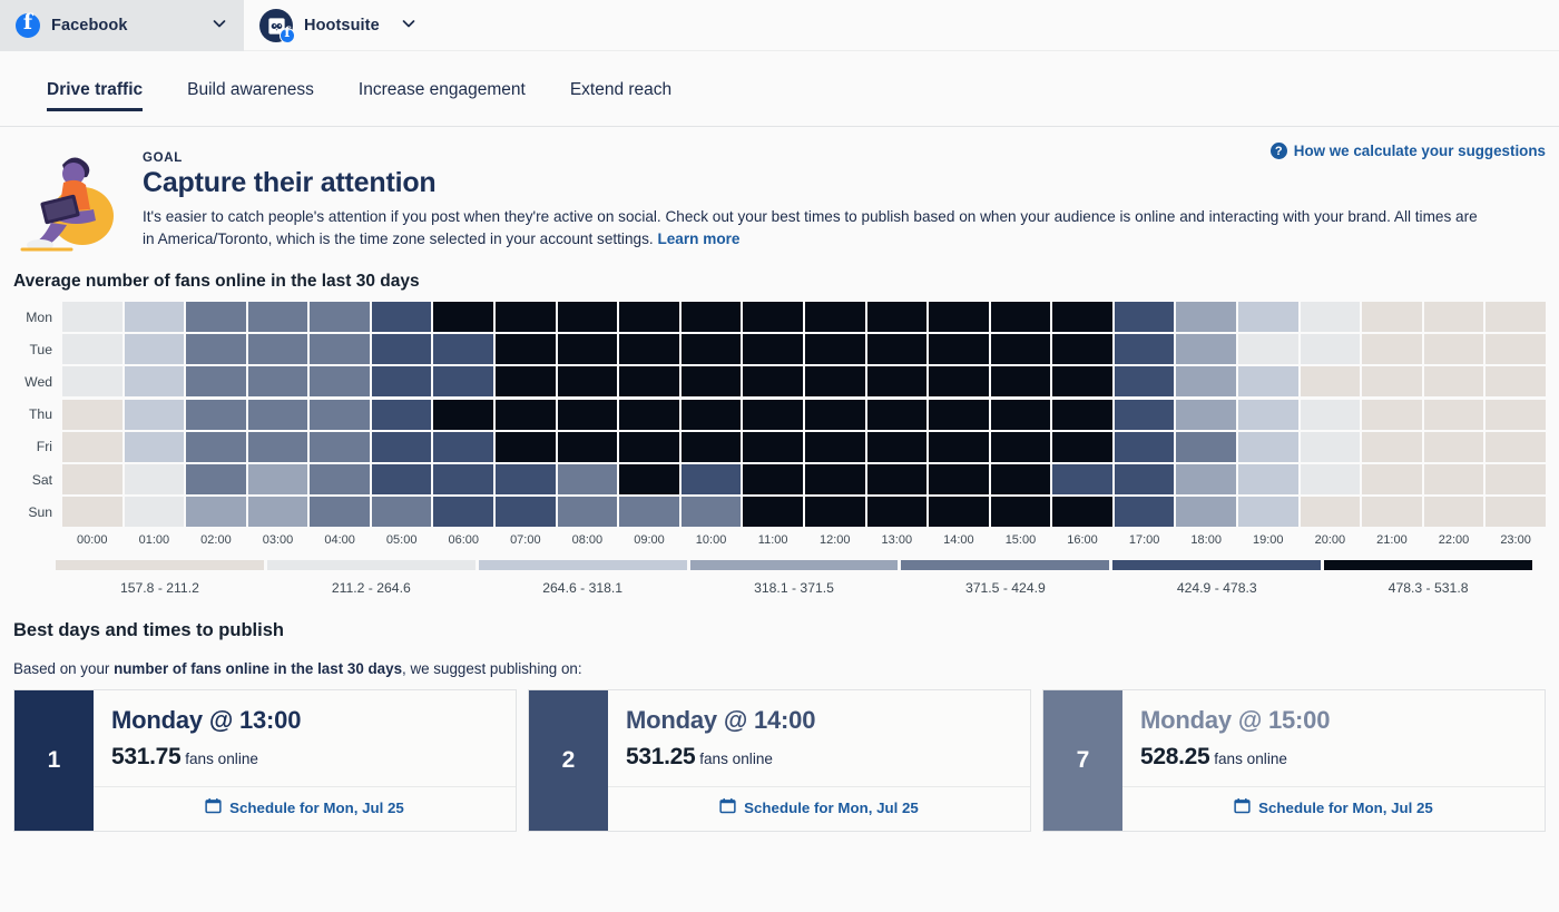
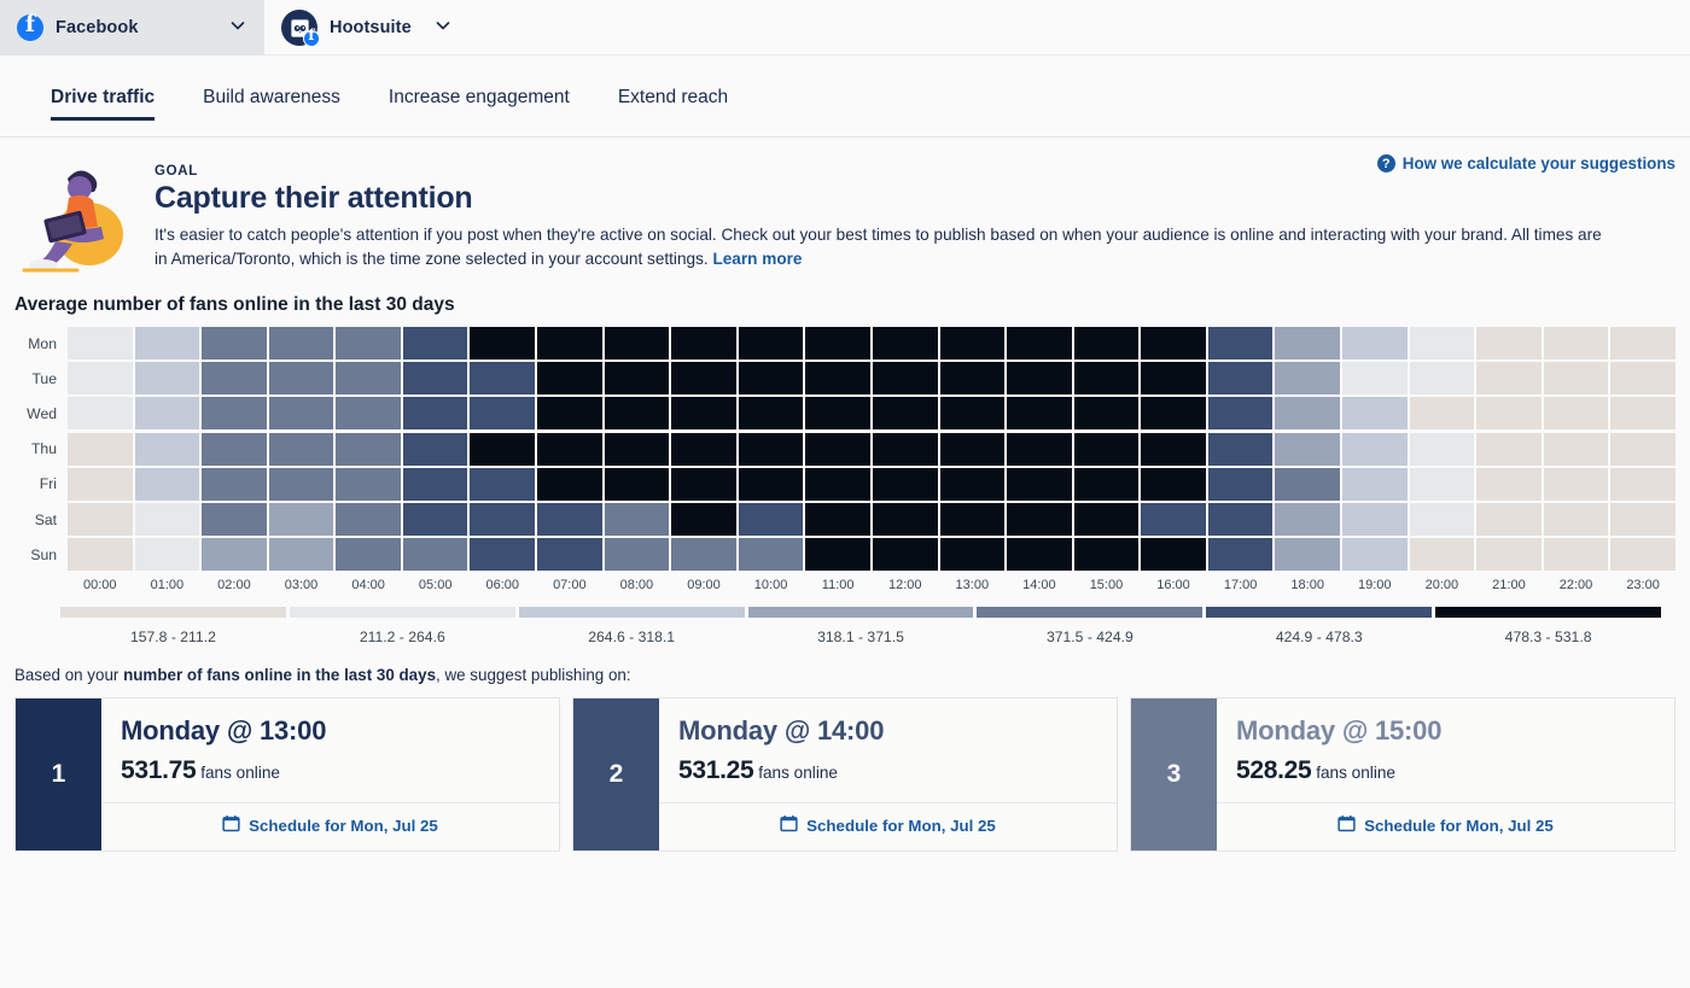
  Facebook
  Hootsuite
  Drive traffic
  Build awareness
  Increase engagement
  Extend reach
  ?
  How we calculate your suggestions
  GOAL
  Capture their attention
  It's easier to catch people's attention if you post when they're active on social. Check out your best times to publish based on when your audience is online and interacting with your brand. All times are in America/Toronto, which is the time zone selected in your account settings. Learn more
  Average number of fans online in the last 30 days
  Mon
  Tue
  Wed
  Thu
  Fri
  Sat
  Sun
  00:00
  01:00
  02:00
  03:00
  04:00
  05:00
  06:00
  07:00
  08:00
  09:00
  10:00
  11:00
  12:00
  13:00
  14:00
  15:00
  16:00
  17:00
  18:00
  19:00
  20:00
  21:00
  22:00
  23:00
  157.8 - 211.2
  211.2 - 264.6
  264.6 - 318.1
  318.1 - 371.5
  371.5 - 424.9
  424.9 - 478.3
  478.3 - 531.8
- Best days and times to publish
  Based on your number of fans online in the last 30 days, we suggest publishing on:
  1
  Monday @ 13:00
  531.75 fans online
  Schedule for Mon, Jul 25
  2
  Monday @ 14:00
  531.25 fans online
  Schedule for Mon, Jul 25
- 7
+ 3
  Monday @ 15:00
  528.25 fans online
  Schedule for Mon, Jul 25
